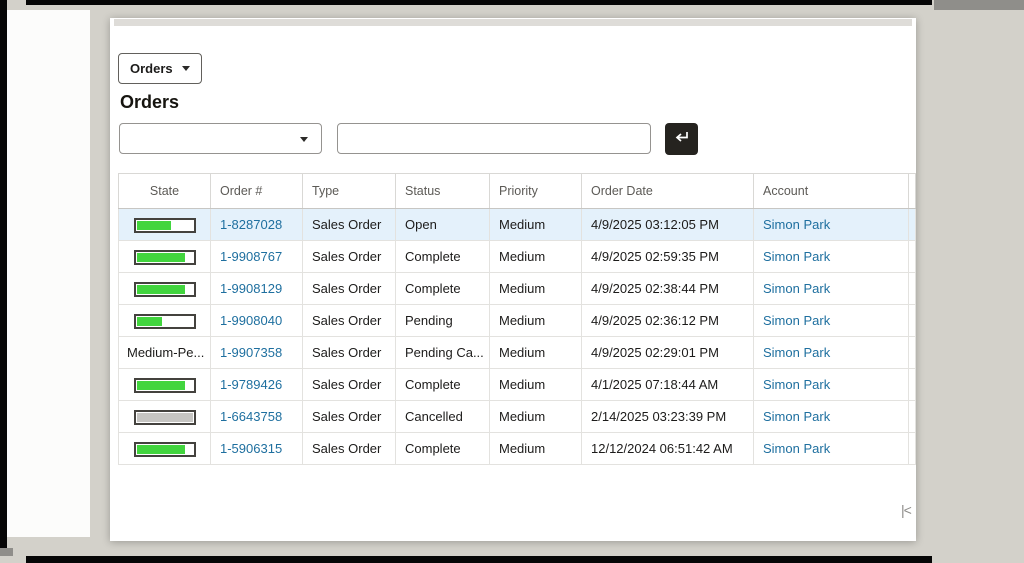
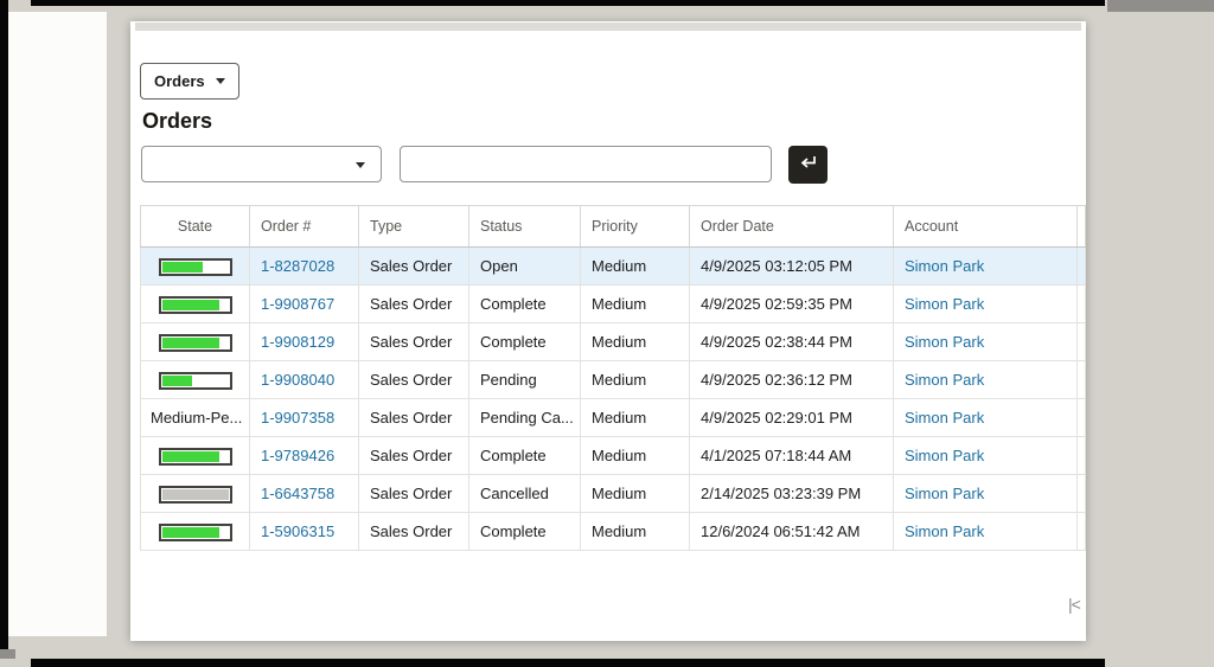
  Orders
  Orders
  State	Order #	Type	Status	Priority	Order Date	Account
  	1-8287028	Sales Order	Open	Medium	4/9/2025 03:12:05 PM	Simon Park
  	1-9908767	Sales Order	Complete	Medium	4/9/2025 02:59:35 PM	Simon Park
  	1-9908129	Sales Order	Complete	Medium	4/9/2025 02:38:44 PM	Simon Park
  	1-9908040	Sales Order	Pending	Medium	4/9/2025 02:36:12 PM	Simon Park
  Medium-Pe...	1-9907358	Sales Order	Pending Ca...	Medium	4/9/2025 02:29:01 PM	Simon Park
  	1-9789426	Sales Order	Complete	Medium	4/1/2025 07:18:44 AM	Simon Park
  	1-6643758	Sales Order	Cancelled	Medium	2/14/2025 03:23:39 PM	Simon Park
- 	1-5906315	Sales Order	Complete	Medium	12/12/2024 06:51:42 AM	Simon Park
+ 	1-5906315	Sales Order	Complete	Medium	12/6/2024 06:51:42 AM	Simon Park
  |<
